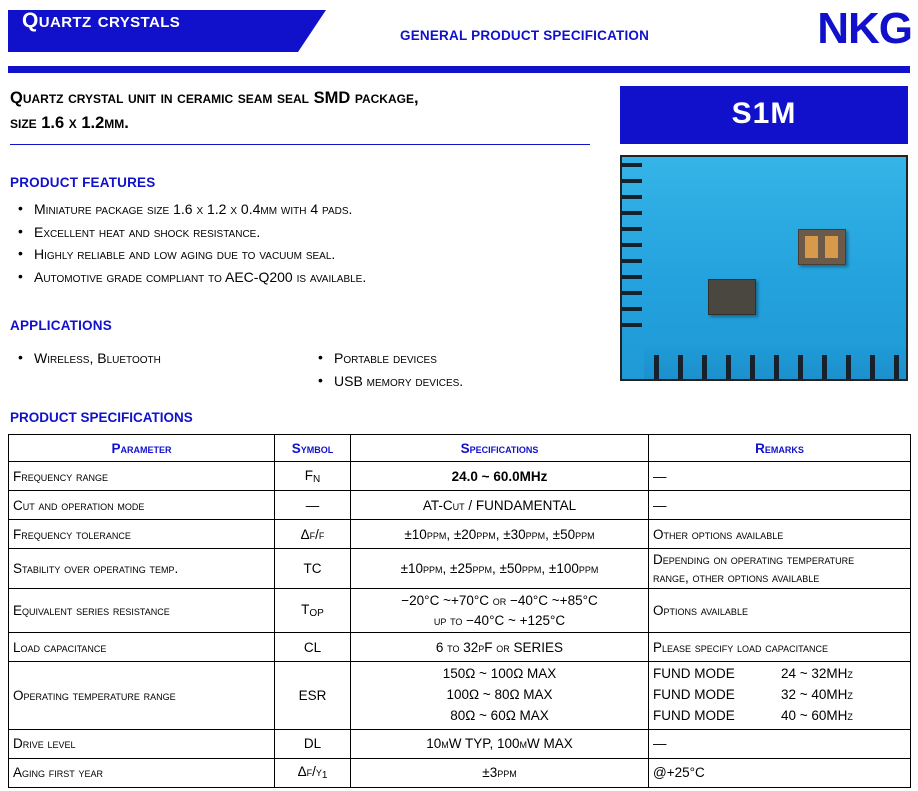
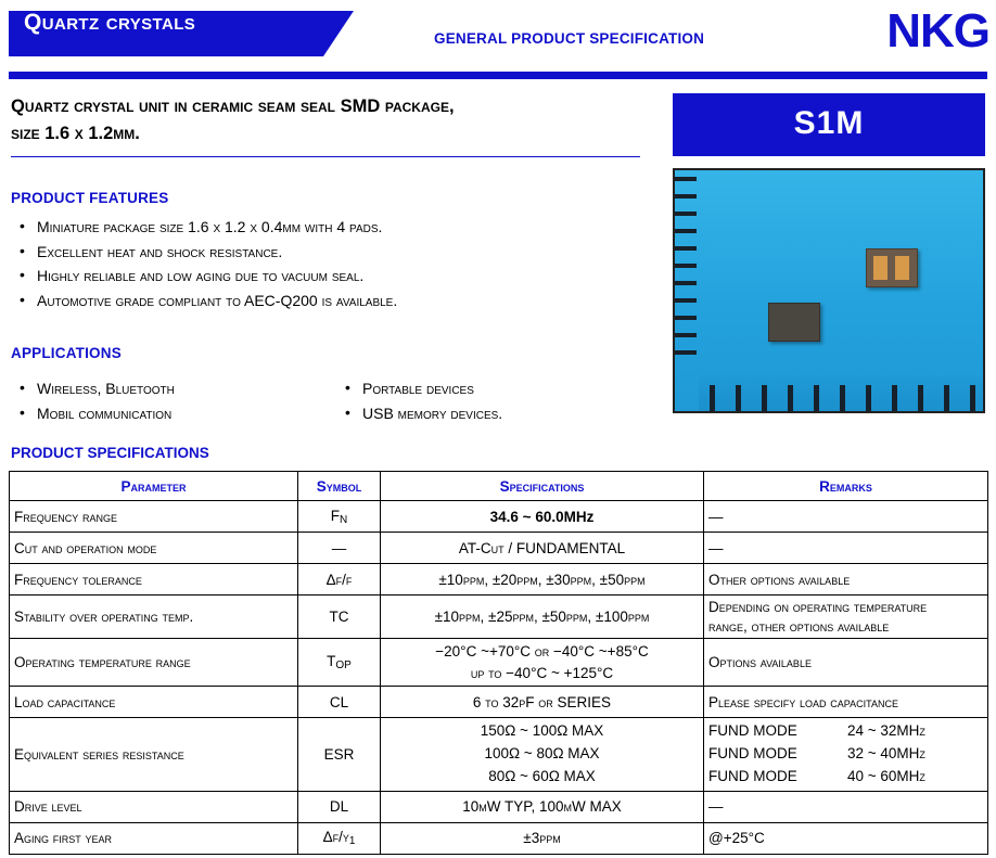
  Quartz crystals
  GENERAL PRODUCT SPECIFICATION
  NKG
  Quartz crystal unit in ceramic seam seal SMD package,
  size 1.6 x 1.2mm.
  S1M
  PRODUCT FEATURES
  Miniature package size 1.6 x 1.2 x 0.4mm with 4 pads.
  Excellent heat and shock resistance.
  Highly reliable and low aging due to vacuum seal.
  Automotive grade compliant to AEC-Q200 is available.
  APPLICATIONS
  Wireless, Bluetooth
+ Mobil communication
  Portable devices
  USB memory devices.
  PRODUCT SPECIFICATIONS
  Parameter	Symbol	Specifications	Remarks
- Frequency range	FN	24.0 ~ 60.0MHz	—
+ Frequency range	FN	34.6 ~ 60.0MHz	—
  Cut and operation mode	—	AT-Cut / FUNDAMENTAL	—
  Frequency tolerance	Δf/f	±10ppm, ±20ppm, ±30ppm, ±50ppm	Other options available
  Stability over operating temp.	TC	±10ppm, ±25ppm, ±50ppm, ±100ppm	Depending on operating temperature range, other options available
- Equivalent series resistance	TOP	−20°C ~+70°C or −40°C ~+85°C up to −40°C ~ +125°C	Options available
+ Operating temperature range	TOP	−20°C ~+70°C or −40°C ~+85°C up to −40°C ~ +125°C	Options available
  Load capacitance	CL	6 to 32pF or SERIES	Please specify load capacitance
- Operating temperature range	ESR	150Ω ~ 100Ω MAX 100Ω ~ 80Ω MAX 80Ω ~ 60Ω MAX	FUND MODE 24 ~ 32MHz FUND MODE 32 ~ 40MHz FUND MODE 40 ~ 60MHz
+ Equivalent series resistance	ESR	150Ω ~ 100Ω MAX 100Ω ~ 80Ω MAX 80Ω ~ 60Ω MAX	FUND MODE 24 ~ 32MHz FUND MODE 32 ~ 40MHz FUND MODE 40 ~ 60MHz
  Drive level	DL	10µW TYP, 100µW MAX	—
  Aging first year	Δf/y1	±3ppm	@+25°C
